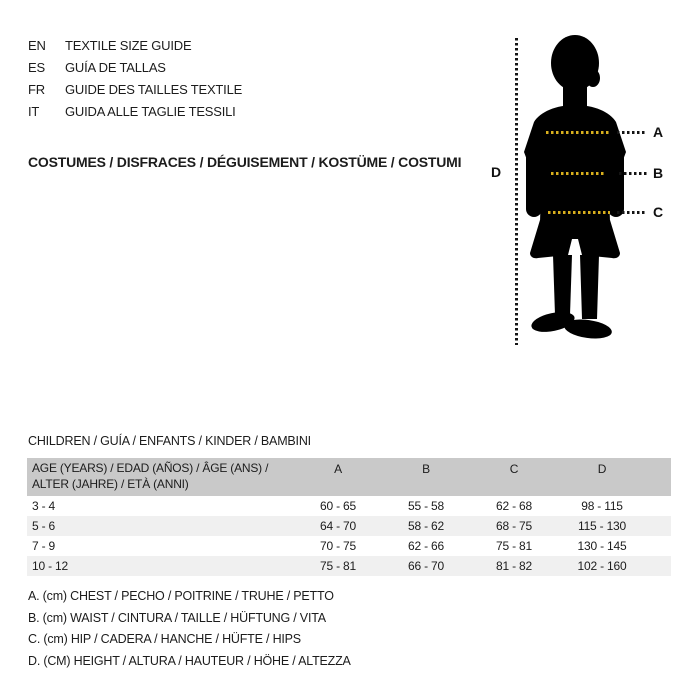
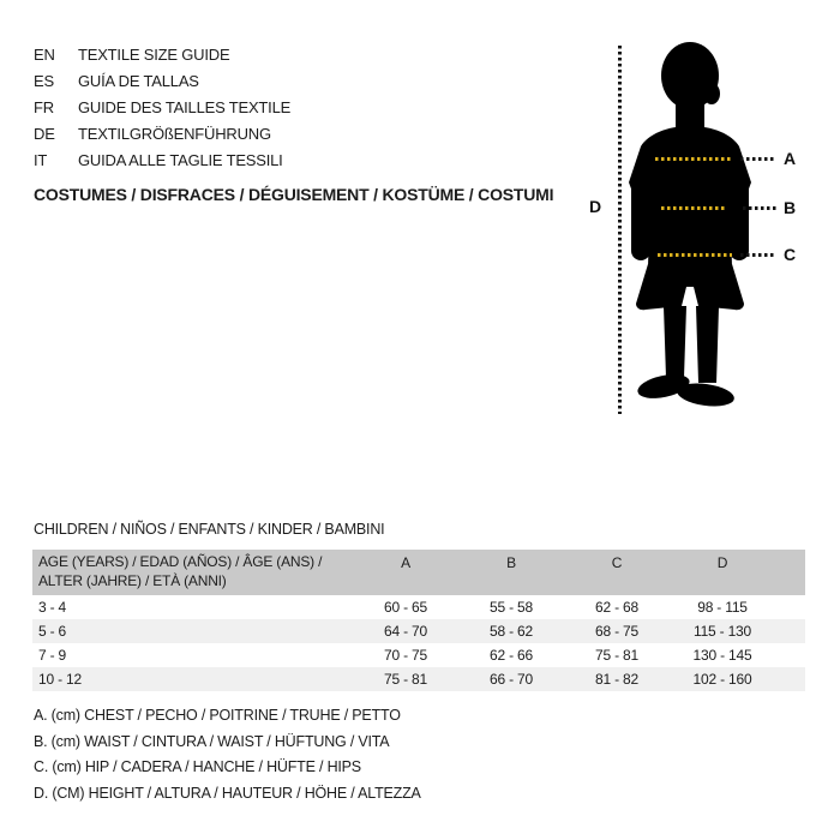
  EN
  TEXTILE SIZE GUIDE
  ES
  GUÍA DE TALLAS
  FR
  GUIDE DES TAILLES TEXTILE
+ DE
+ TEXTILGRÖßENFÜHRUNG
  IT
  GUIDA ALLE TAGLIE TESSILI
  COSTUMES / DISFRACES / DÉGUISEMENT / KOSTÜME / COSTUMI
  D
  A
  B
  C
- CHILDREN / GUÍA / ENFANTS / KINDER / BAMBINI
+ CHILDREN / NIÑOS / ENFANTS / KINDER / BAMBINI
  AGE (YEARS) / EDAD (AÑOS) / ÂGE (ANS) /
  ALTER (JAHRE) / ETÀ (ANNI)
  A
  B
  C
  D
  3 - 4
  60 - 65
  55 - 58
  62 - 68
  98 - 115
  5 - 6
  64 - 70
  58 - 62
  68 - 75
  115 - 130
  7 - 9
  70 - 75
  62 - 66
  75 - 81
  130 - 145
  10 - 12
  75 - 81
  66 - 70
  81 - 82
  102 - 160
  A. (cm) CHEST / PECHO / POITRINE / TRUHE / PETTO
- B. (cm) WAIST / CINTURA / TAILLE / HÜFTUNG / VITA
+ B. (cm) WAIST / CINTURA / WAIST / HÜFTUNG / VITA
  C. (cm) HIP / CADERA / HANCHE / HÜFTE / HIPS
  D. (CM) HEIGHT / ALTURA / HAUTEUR / HÖHE / ALTEZZA
